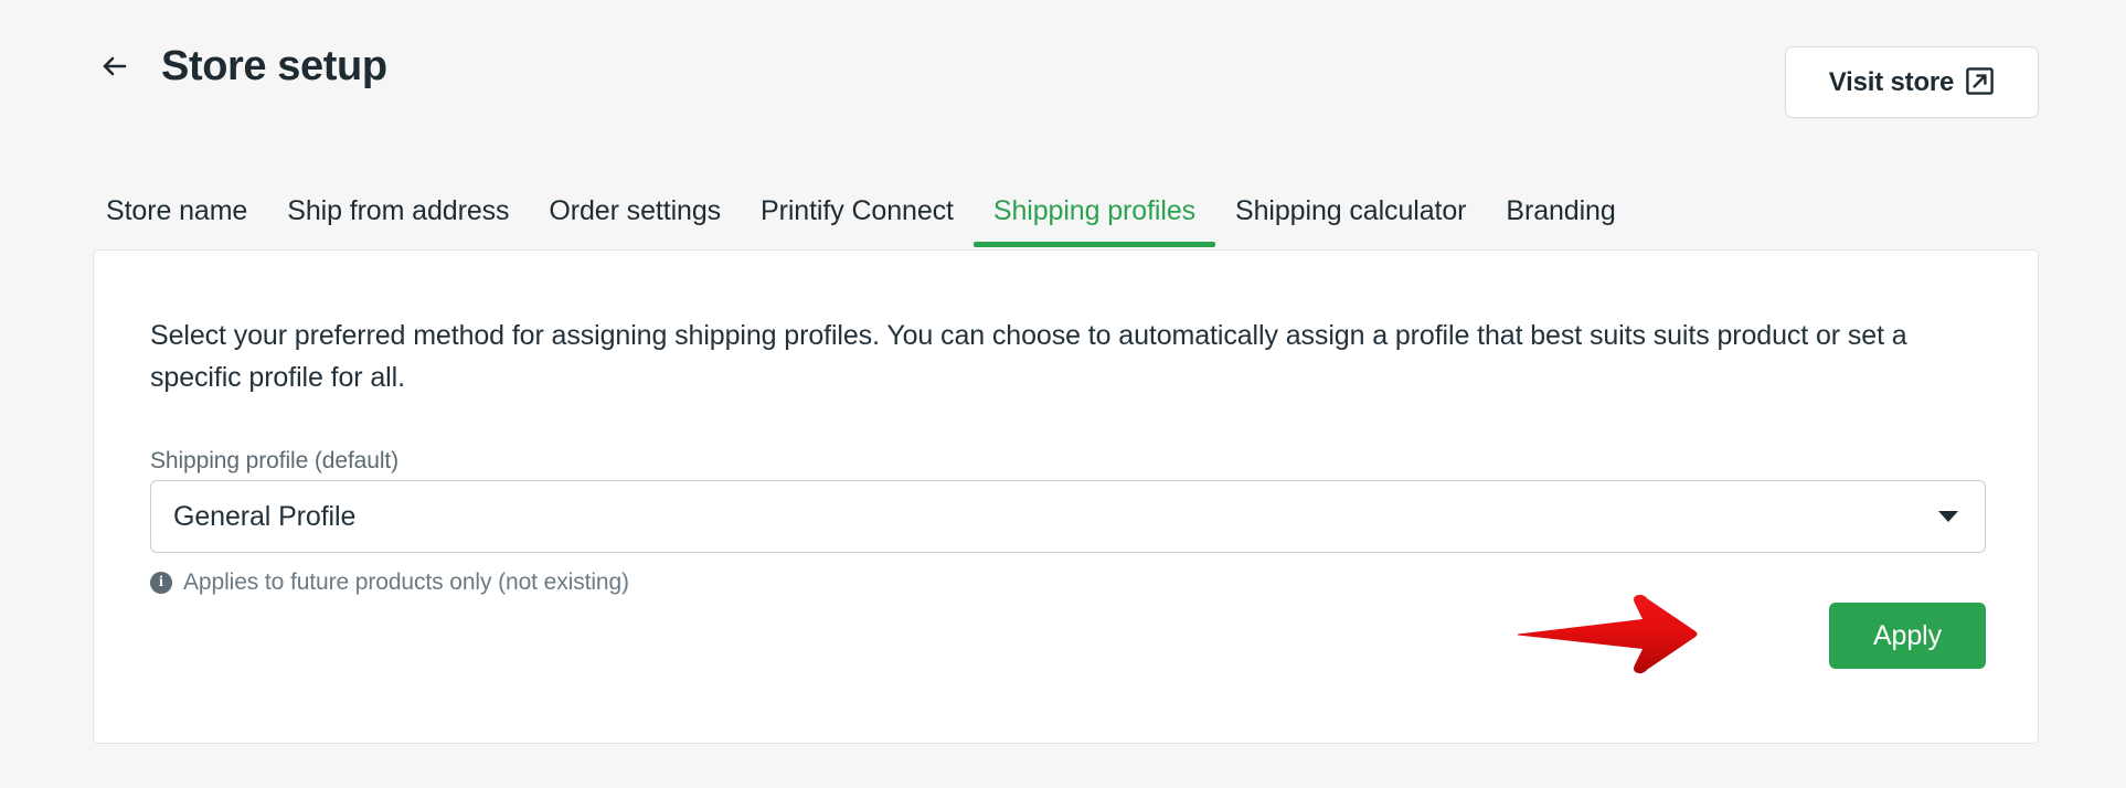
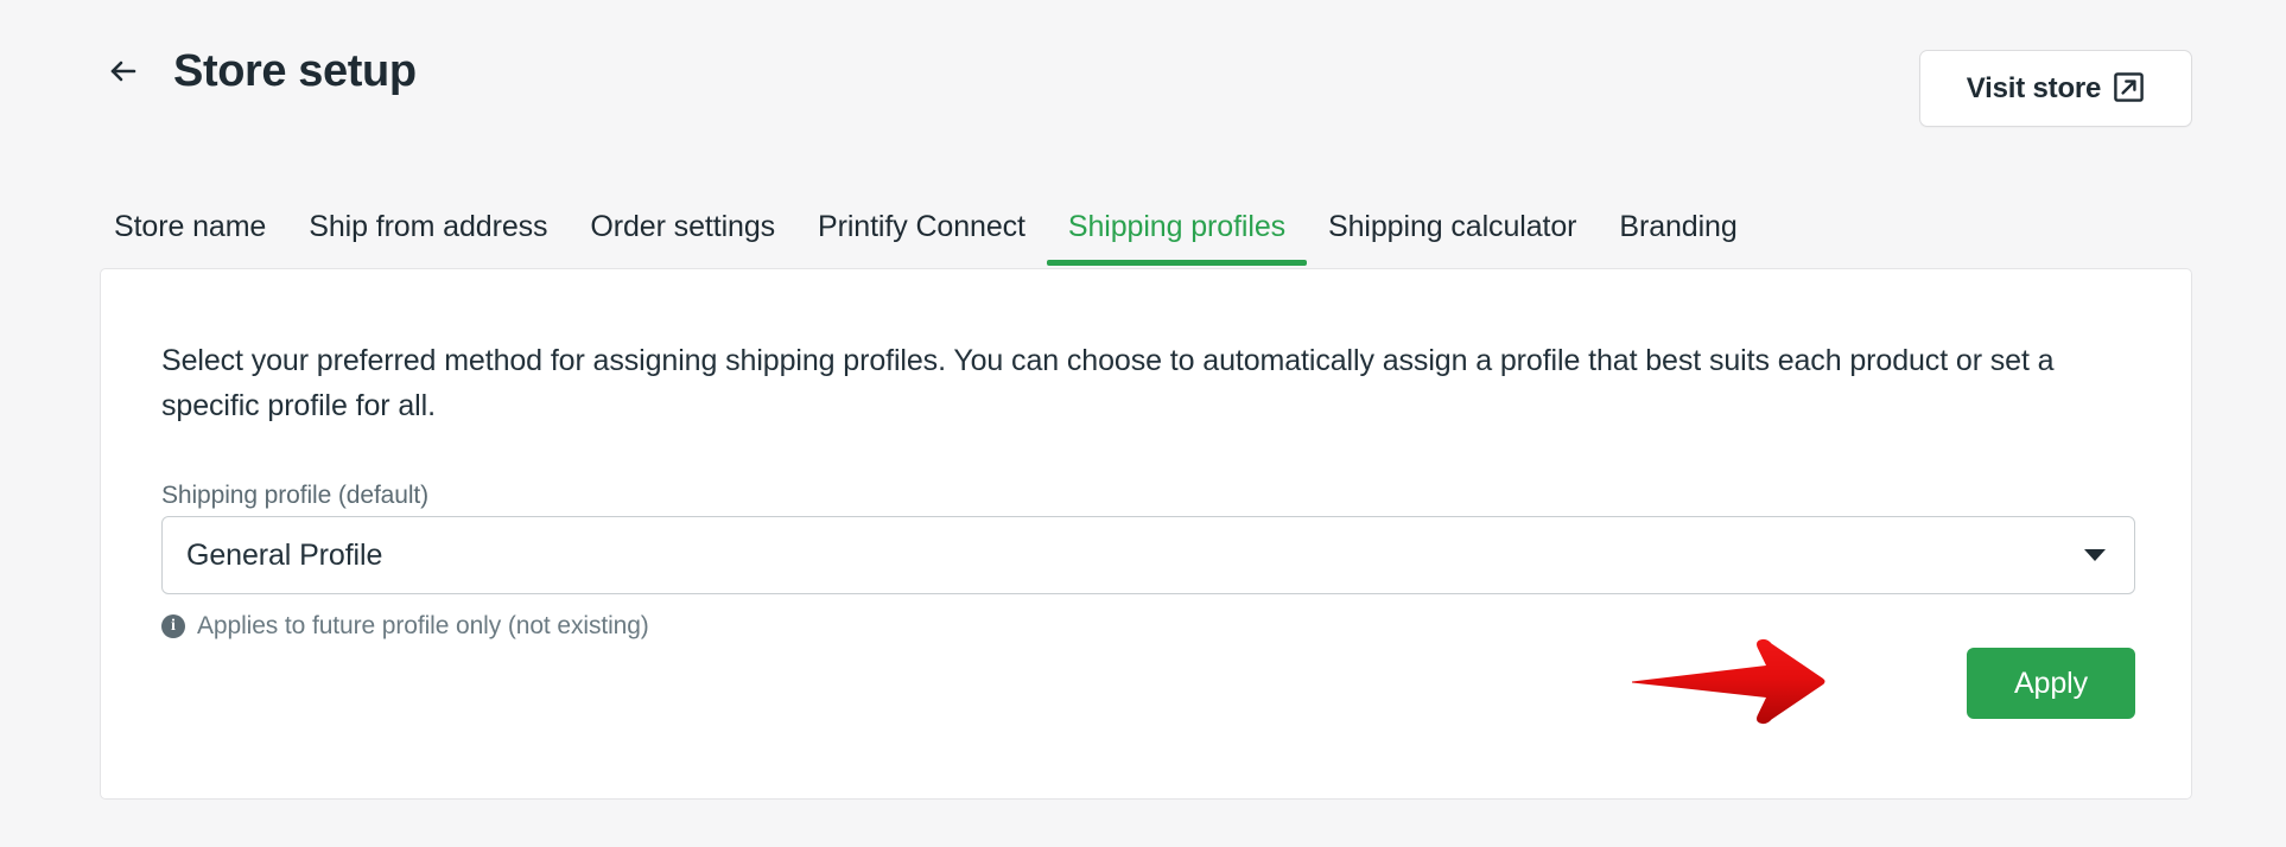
  Store setup
  Visit store
  Store name
  Ship from address
  Order settings
  Printify Connect
  Shipping profiles
  Shipping calculator
  Branding
- Select your preferred method for assigning shipping profiles. You can choose to automatically assign a profile that best suits suits product or set a specific profile for all.
+ Select your preferred method for assigning shipping profiles. You can choose to automatically assign a profile that best suits each product or set a specific profile for all.
  Shipping profile (default)
  General Profile
  i
- Applies to future products only (not existing)
+ Applies to future profile only (not existing)
  Apply
